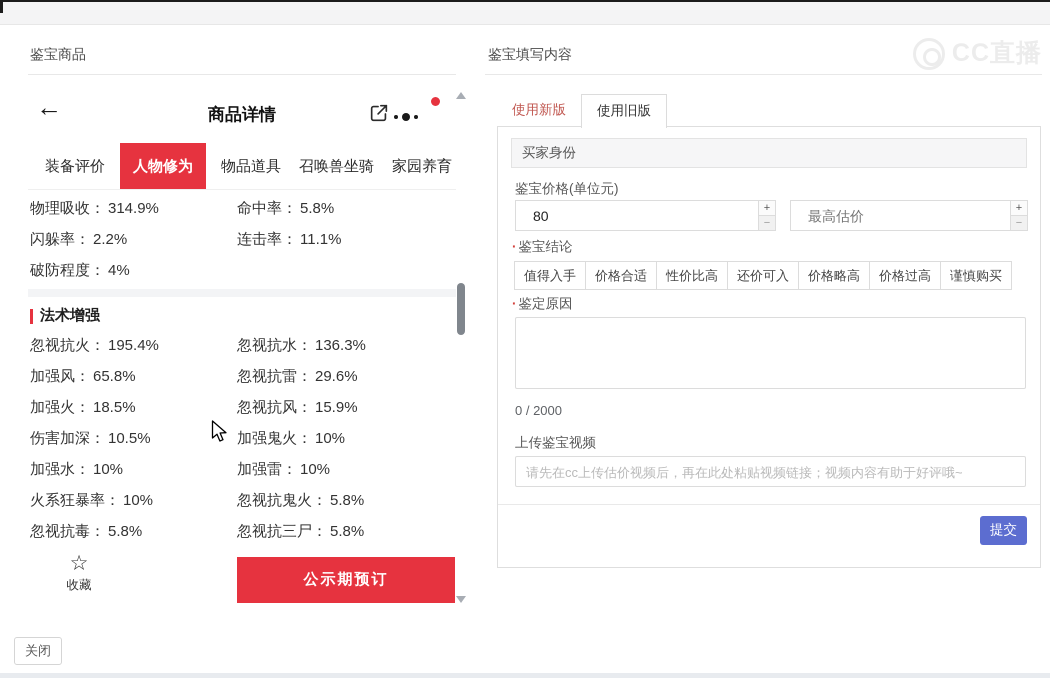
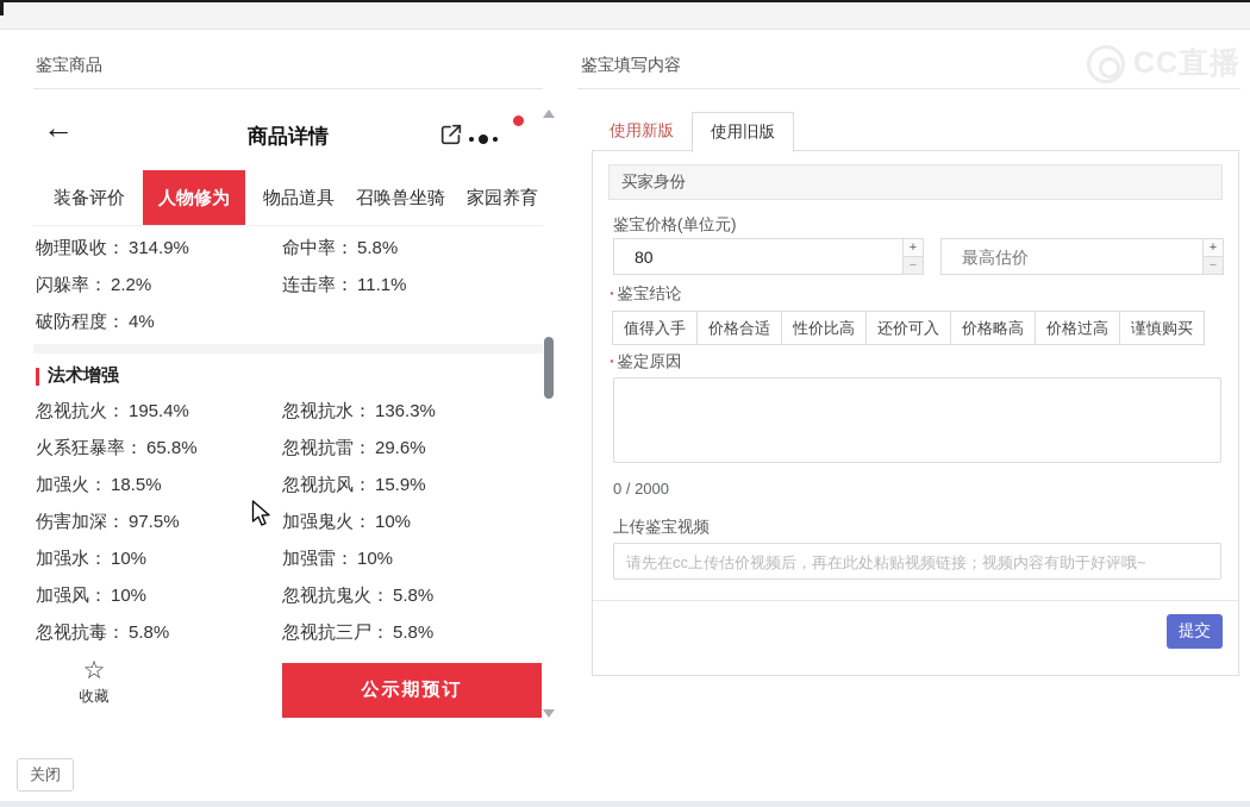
  鉴宝商品
  ←
  商品详情
  装备评价
  人物修为
  物品道具
  召唤兽坐骑
  家园养育
  物理吸收 314.9%
  命中率 5.8%
  闪躲率 2.2%
  连击率 11.1%
  破防程度 4%
  法术增强
  忽视抗火 195.4%
  忽视抗水 136.3%
- 加强风 65.8%
+ 火系狂暴率 65.8%
  忽视抗雷 29.6%
  加强火 18.5%
  忽视抗风 15.9%
- 伤害加深 10.5%
+ 伤害加深 97.5%
  加强鬼火 10%
  加强水 10%
  加强雷 10%
- 火系狂暴率 10%
+ 加强风 10%
  忽视抗鬼火 5.8%
  忽视抗毒 5.8%
  忽视抗三尸 5.8%
  ☆
  收藏
  公示期预订
  鉴宝填写内容
  使用新版
  使用旧版
  买家身份
  鉴宝价格(单位元)
  80
  +
  −
  最高估价
  +
  −
  鉴宝结论
  值得入手
  价格合适
  性价比高
  还价可入
  价格略高
  价格过高
  谨慎购买
  鉴定原因
  0 / 2000
  上传鉴宝视频
  请先在cc上传估价视频后，再在此处粘贴视频链接；视频内容有助于好评哦~
  提交
  关闭
